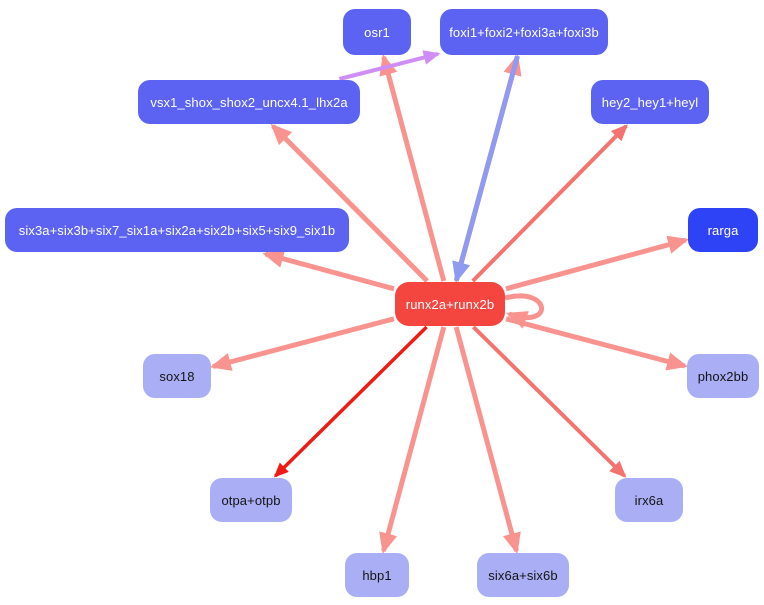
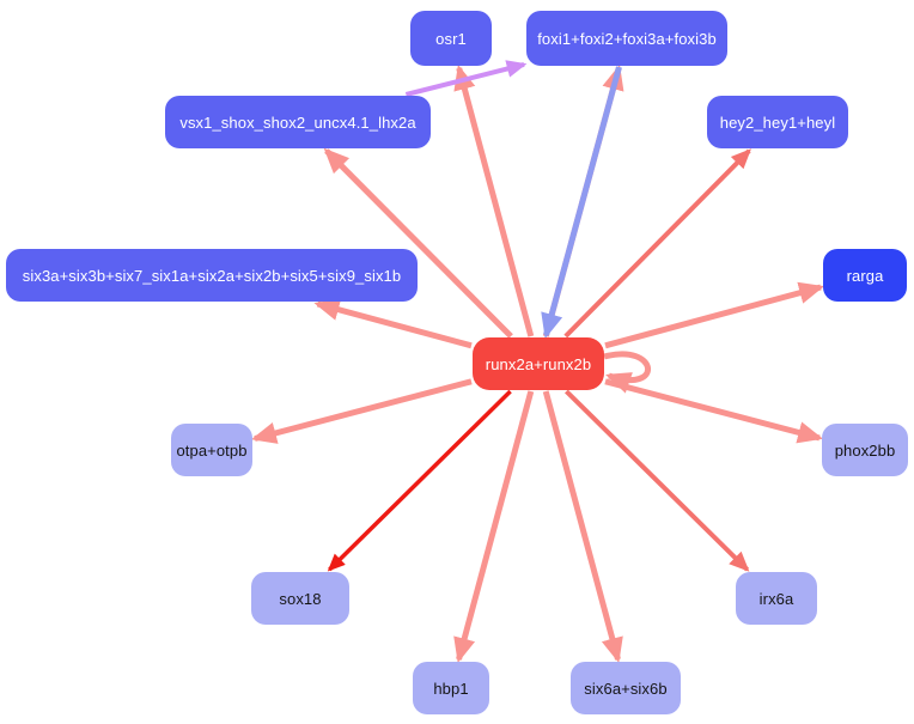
  osr1
  foxi1+foxi2+foxi3a+foxi3b
  vsx1_shox_shox2_uncx4.1_lhx2a
  hey2_hey1+heyl
  six3a+six3b+six7_six1a+six2a+six2b+six5+six9_six1b
  rarga
  runx2a+runx2b
- sox18
+ otpa+otpb
  phox2bb
- otpa+otpb
+ sox18
  irx6a
  hbp1
  six6a+six6b
